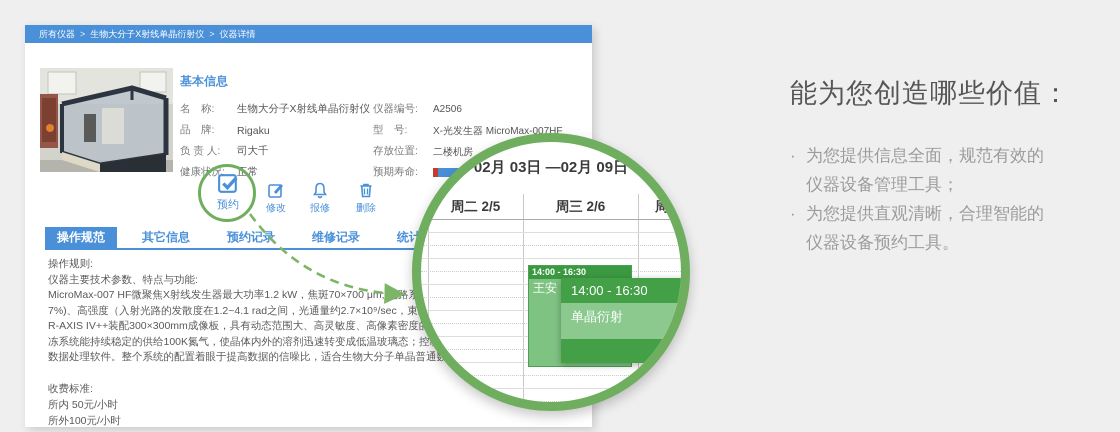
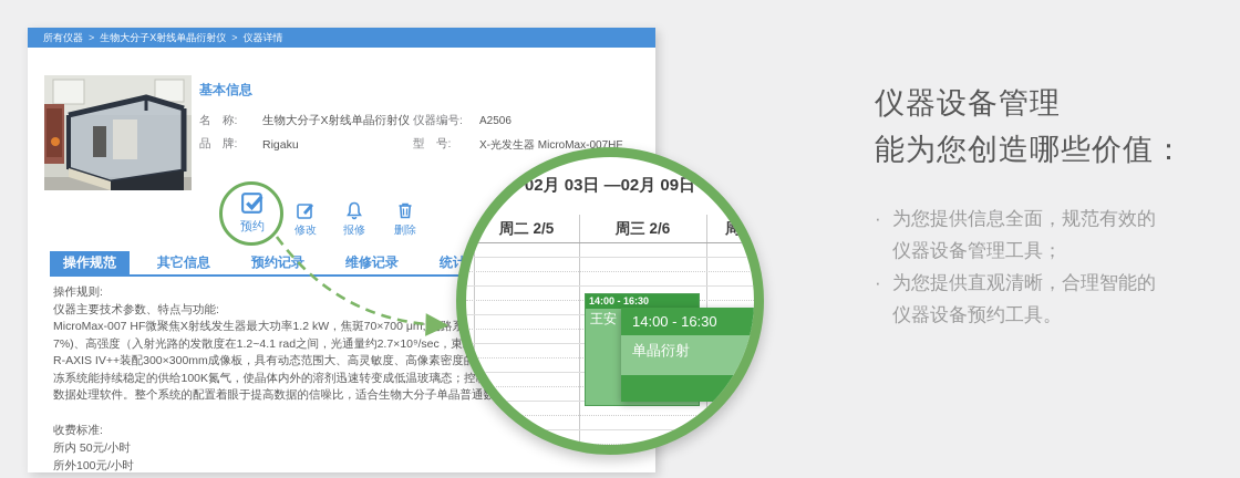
  所有仪器
  >
  生物大分子X射线单晶衍射仪
  >
  仪器详情
  基本信息
  名 称:
  生物大分子X射线单晶衍射仪
  仪器编号:
  A2506
  品 牌:
  Rigaku
  型 号:
  X-光发生器 MicroMax-007HF
- 负 责 人:
- 司大千
- 存放位置:
- 二楼机房
- 健康状况:
- 正常
- 预期寿命:
  预约
  修改
  报修
  删除
  操作规范
  其它信息
  预约记录
  维修记录
  统计
  操作规则:
  仪器主要技术参数、特点与功能:
  MicroMax-007 HF微聚焦X射线发生器最大功率1.2 kW，焦斑70×700 μm; 光路
  7%)、高强度（入射光路的发散度在1.2~4.1 rad之间，光通量约2.7×10⁹/sec，束
  R-AXIS IV++装配300×300mm成像板，具有动态范围大、高灵敏度、高像素密度
  冻系统能持续稳定的供给100K氮气，使晶体内外的溶剂迅速转变成低温玻璃态；控
  数据处理软件。整个系统的配置着眼于提高数据的信噪比，适合生物大分子单晶普通
  收费标准:
  所内 50元/小时
  所外100元/小时
  02月 03日 —02月 09日
  周二 2/5
  周三 2/6
  周四
  14:00 - 16:30
  王安
  14:00 - 16:30
  单晶衍射
+ 仪器设备管理
  能为您创造哪些价值：
  ·
  为您提供信息全面，规范有效的
  仪器设备管理工具；
  ·
  为您提供直观清晰，合理智能的
  仪器设备预约工具。
